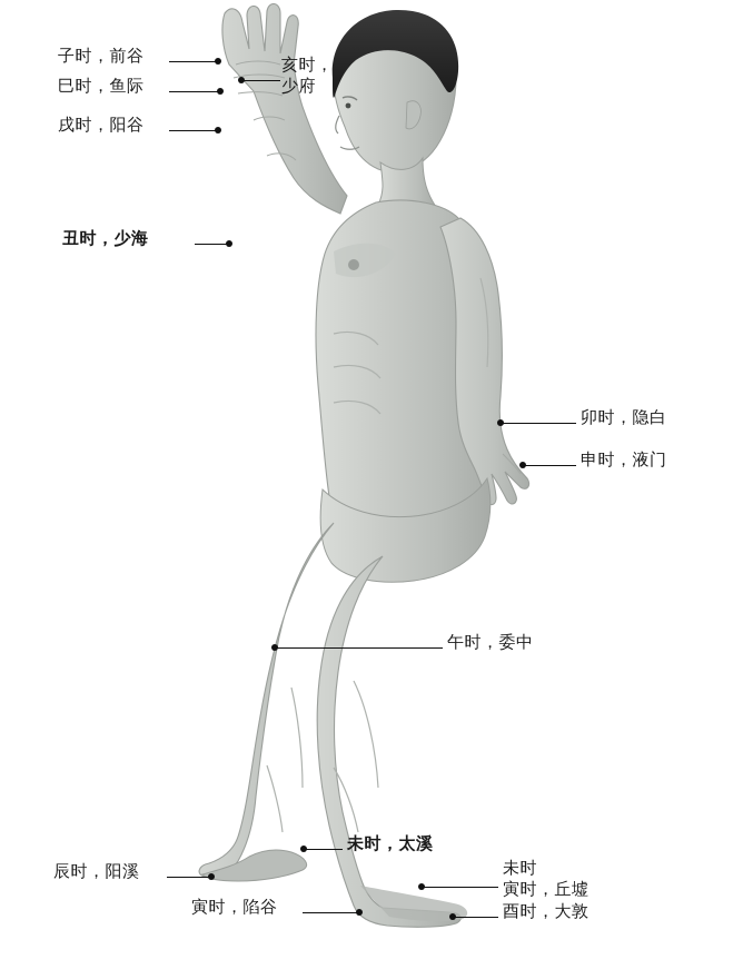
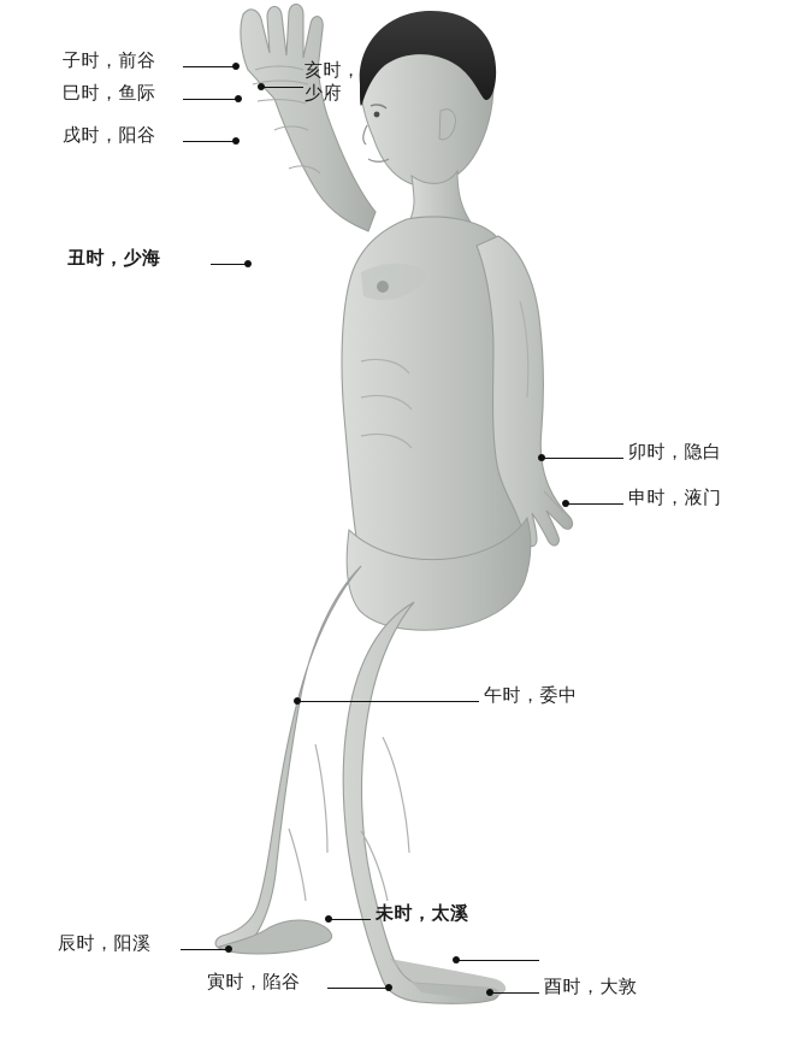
  子时，前谷
  巳时，鱼际
  戌时，阳谷
  亥时，
  少府
  丑时，少海
  卯时，隐白
  申时，液门
  午时，委中
  未时，太溪
  辰时，阳溪
- 未时
- 寅时，丘墟
  寅时，陷谷
  酉时，大敦
